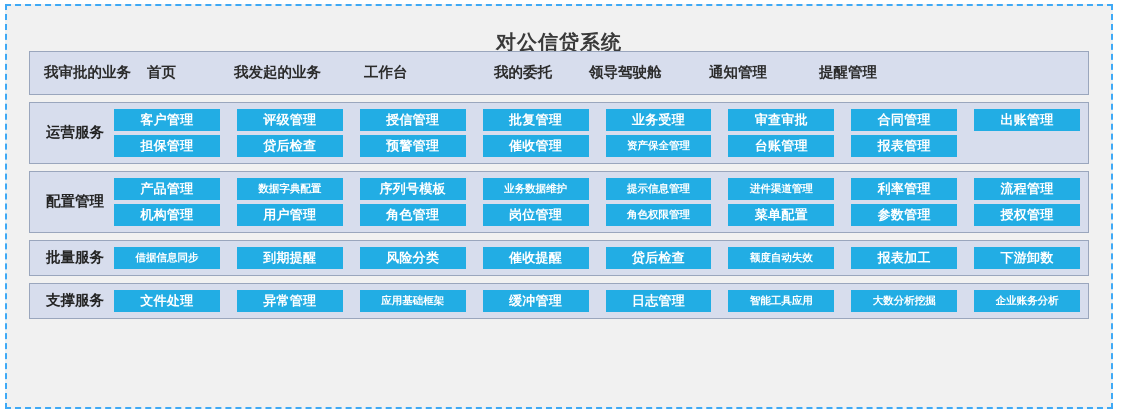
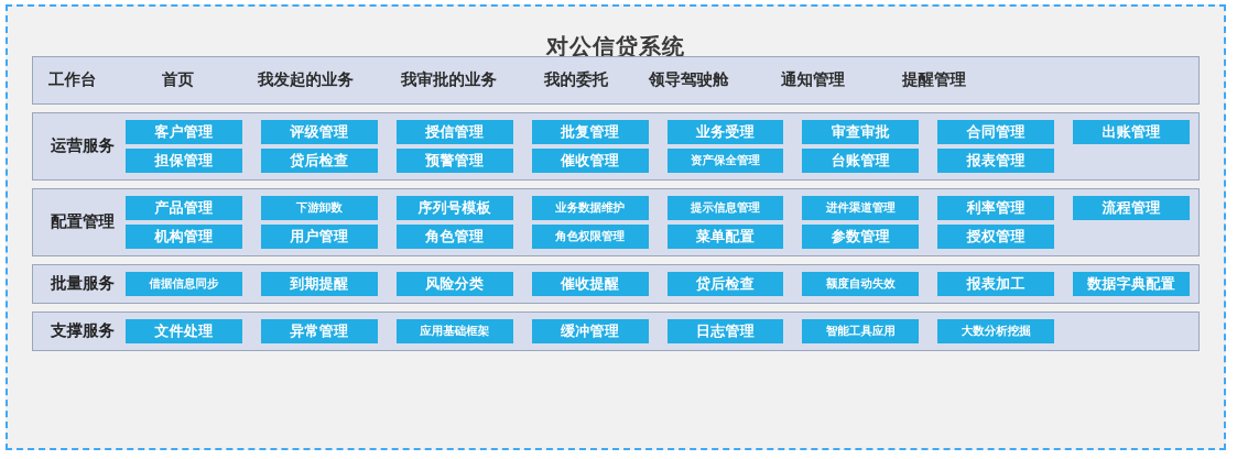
  对公信贷系统
- 我审批的业务
+ 工作台
  首页
  我发起的业务
- 工作台
+ 我审批的业务
  我的委托
  领导驾驶舱
  通知管理
  提醒管理
  运营服务
  客户管理
  评级管理
  授信管理
  批复管理
  业务受理
  审查审批
  合同管理
  出账管理
  担保管理
  贷后检查
  预警管理
  催收管理
  资产保全管理
  台账管理
  报表管理
  配置管理
  产品管理
- 数据字典配置
+ 下游卸数
  序列号模板
  业务数据维护
  提示信息管理
  进件渠道管理
  利率管理
  流程管理
  机构管理
  用户管理
  角色管理
- 岗位管理
  角色权限管理
  菜单配置
  参数管理
  授权管理
  批量服务
  借据信息同步
  到期提醒
  风险分类
  催收提醒
  贷后检查
  额度自动失效
  报表加工
- 下游卸数
+ 数据字典配置
  支撑服务
  文件处理
  异常管理
  应用基础框架
  缓冲管理
  日志管理
  智能工具应用
  大数分析挖掘
- 企业账务分析
